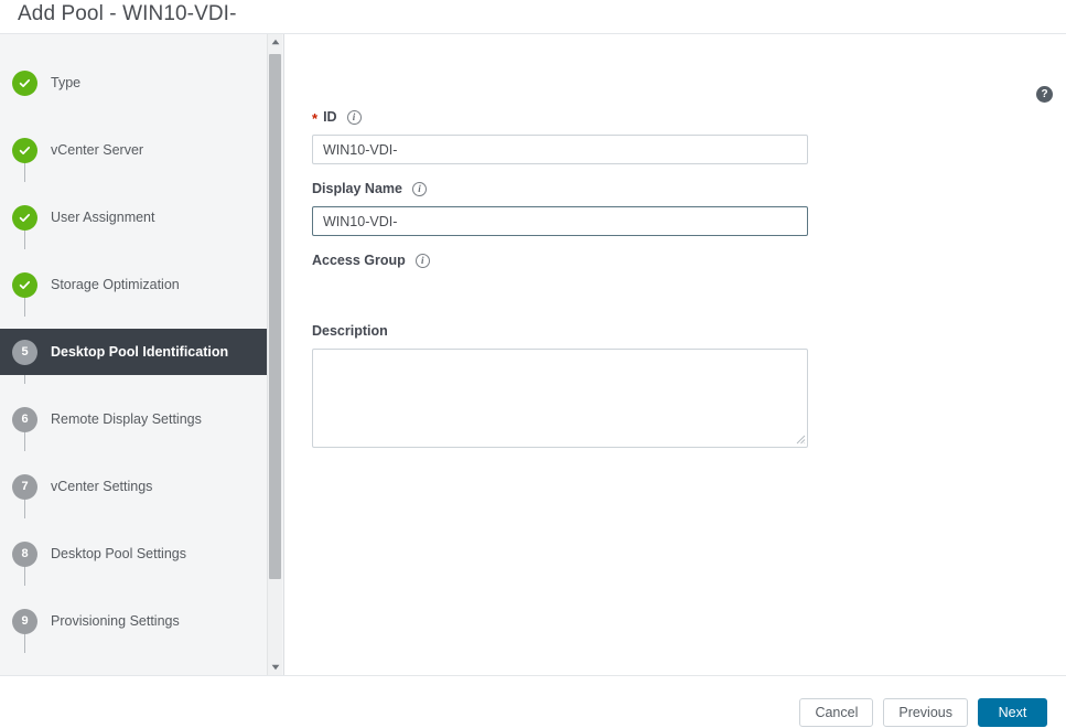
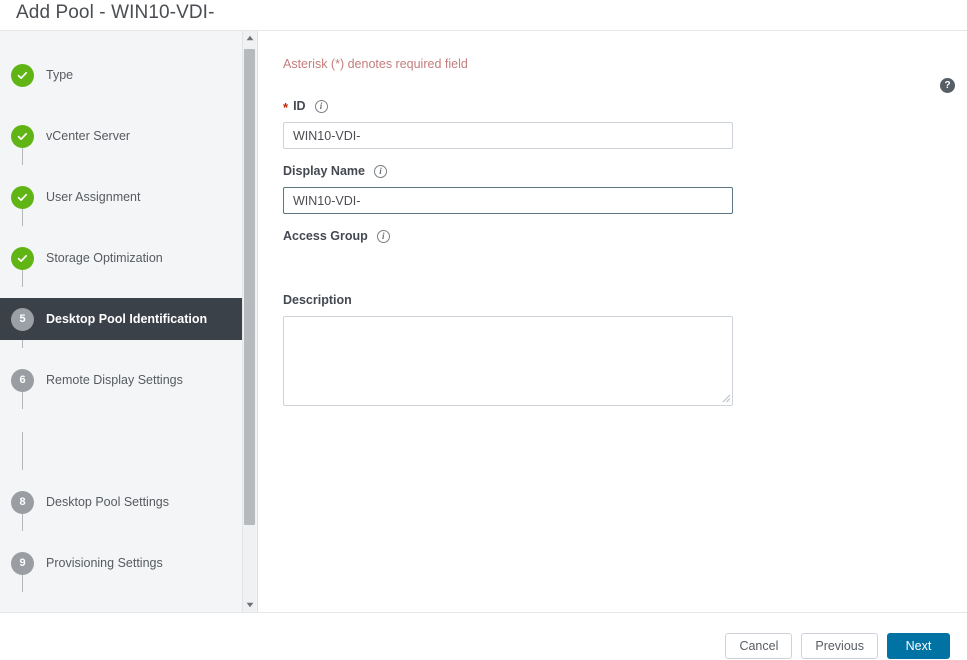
  Add Pool - WIN10-VDI-
  Type
  vCenter Server
  User Assignment
  Storage Optimization
  5
  Desktop Pool Identification
  6
  Remote Display Settings
- 7
- vCenter Settings
  8
  Desktop Pool Settings
  9
  Provisioning Settings
+ Asterisk (*) denotes required field
  ?
  *
  ID
  i
  WIN10-VDI-
  Display Name
  i
  WIN10-VDI-
  Access Group
  i
  Description
  Cancel
  Previous
  Next
